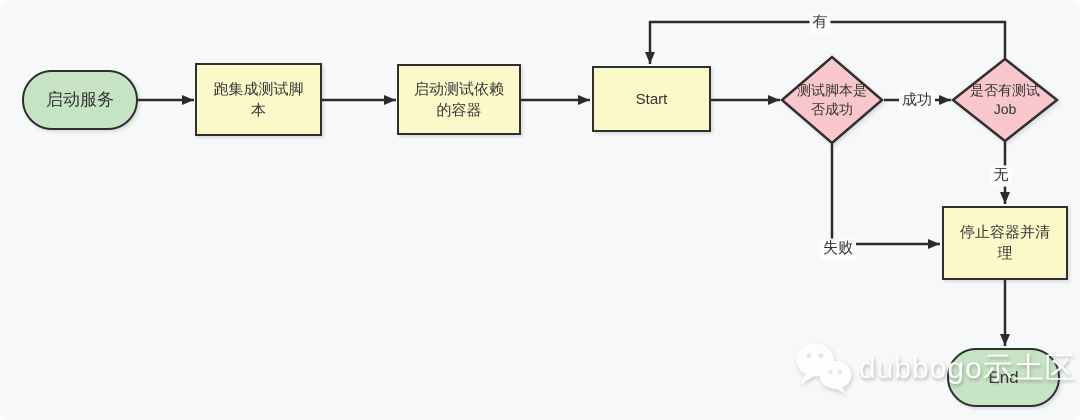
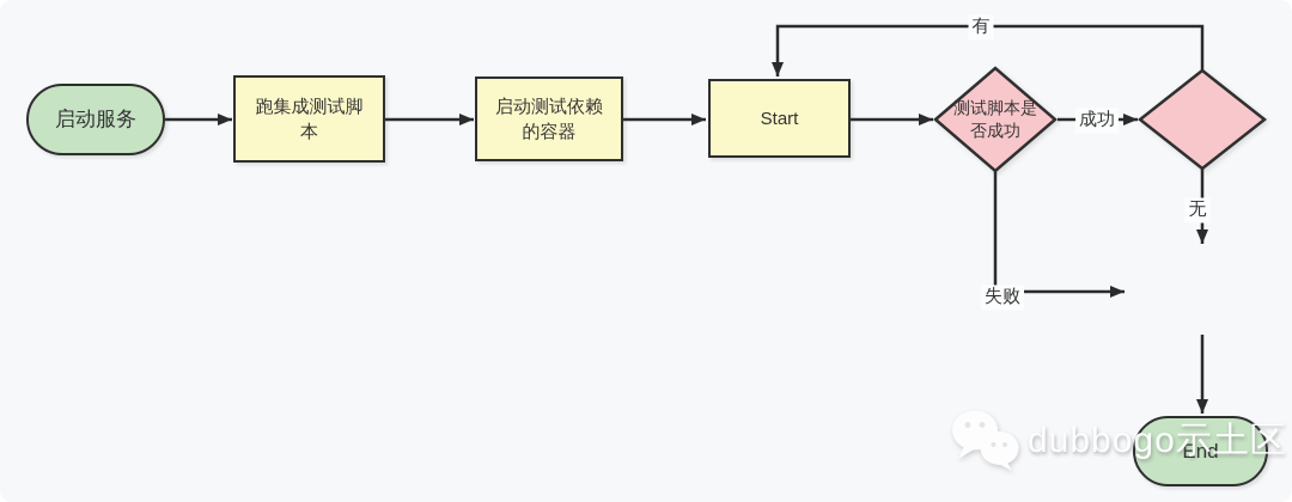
  启动服务
  跑集成测试脚本
  启动测试依赖的容器
  Start
  测试脚本是否成功
- 是否有测试Job
- 停止容器并清理
  End
  成功
  有
  无
  失败
  dubbogo示土区
